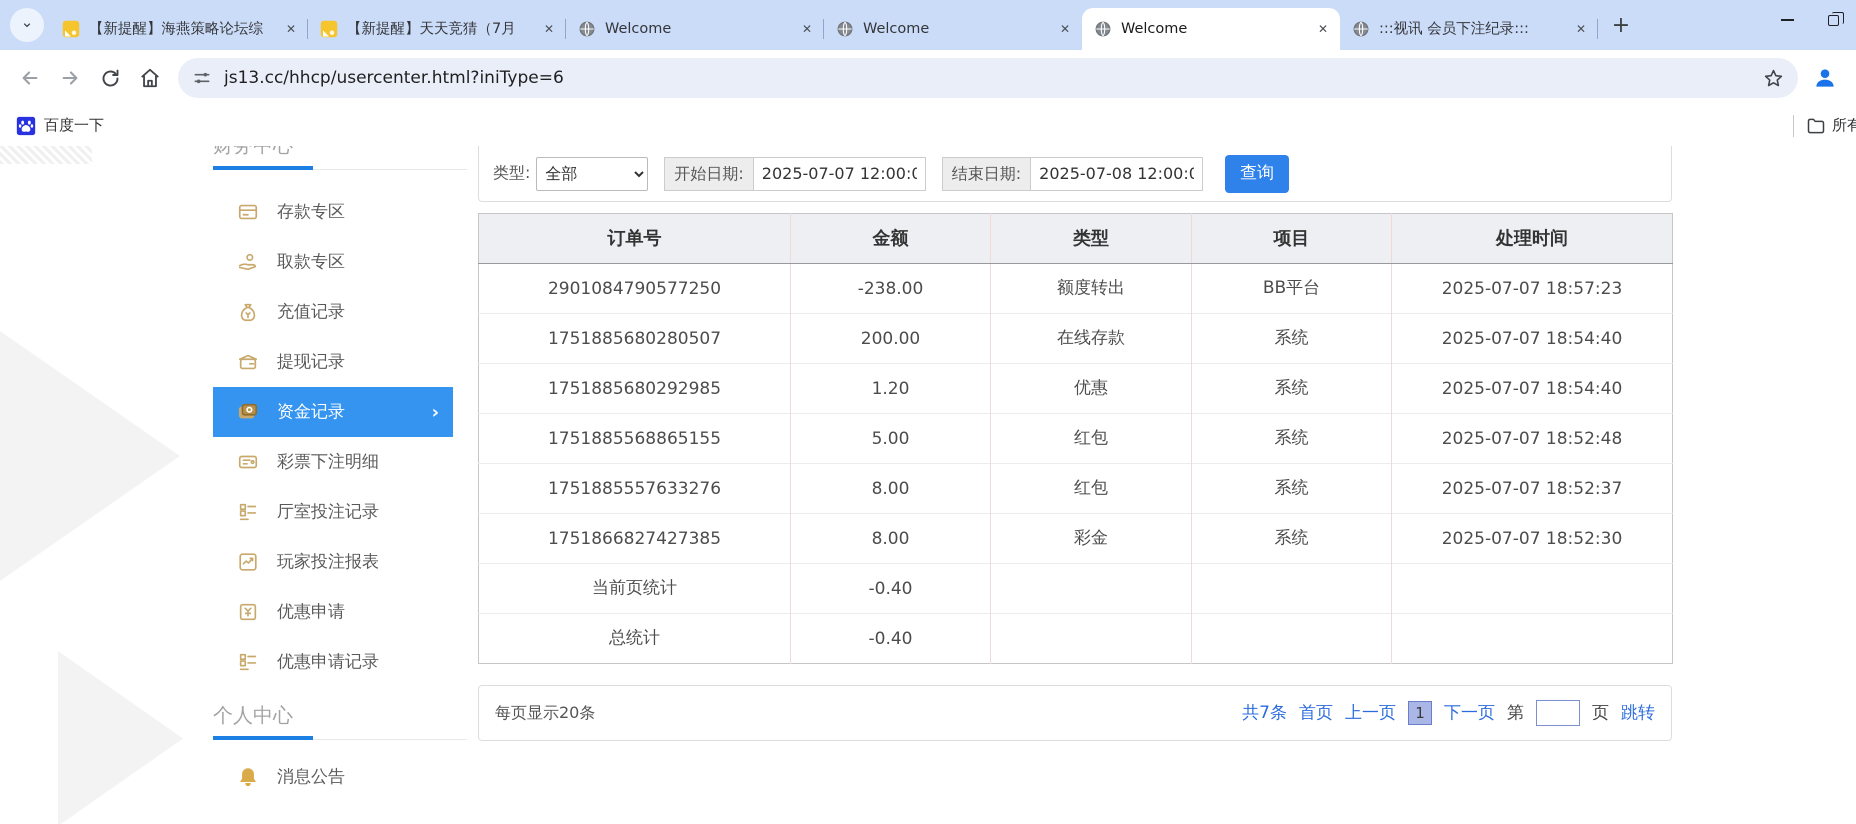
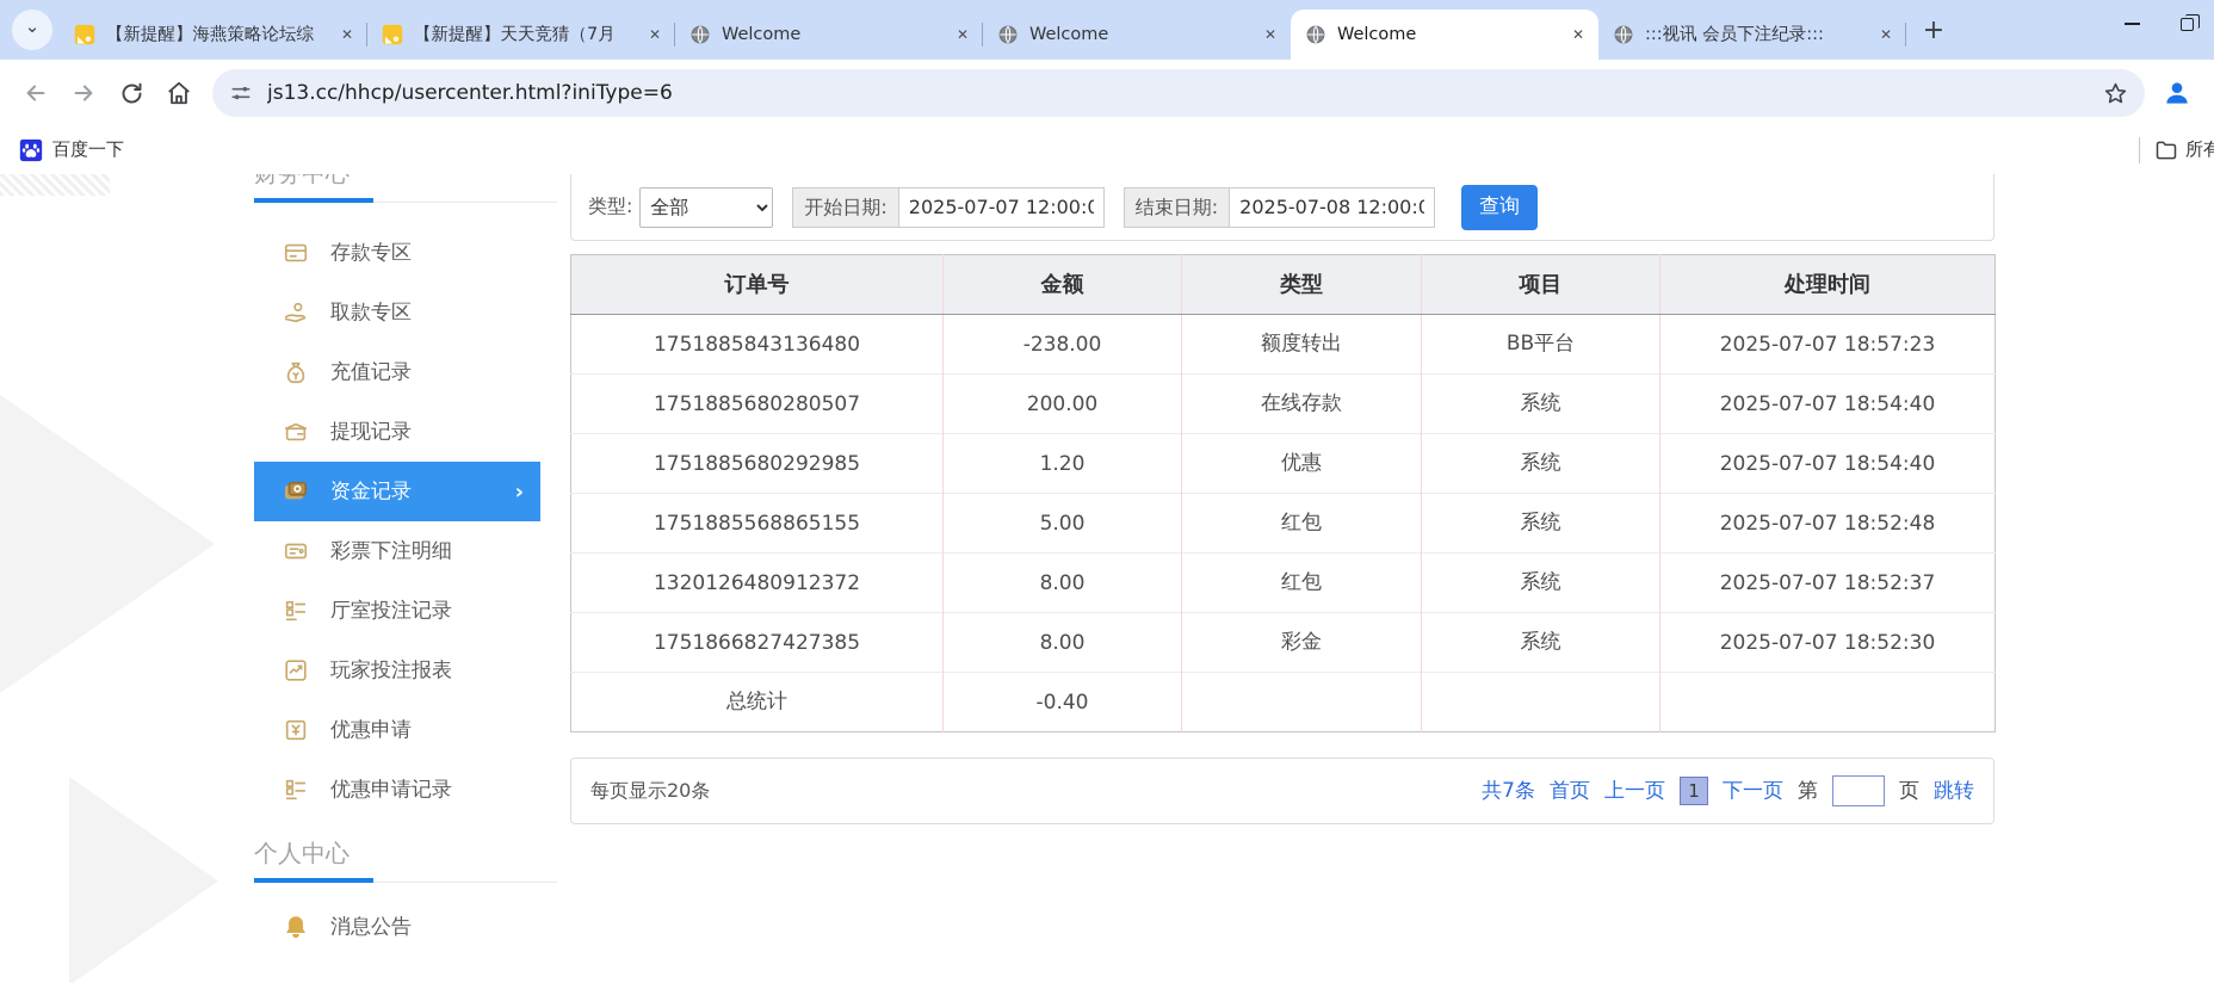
  【新提醒】海燕策略论坛综
  【新提醒】天天竞猜（7月
  Welcome
  Welcome
  Welcome
  :::视讯 会员下注纪录:::
  js13.cc/hhcp/usercenter.html?iniType=6
  百度一下
  存款专区
  取款专区
  充值记录
  提现记录
  资金记录
  彩票下注明细
  厅室投注记录
  玩家投注报表
  优惠申请
  优惠申请记录
  个人中心
  消息公告
  类型:
  全部
  开始日期:
  2025-07-07 12:00:0
  结束日期:
  2025-07-08 12:00:0
  查询
  订单号	金额	类型	项目	处理时间
- 2901084790577250	-238.00	额度转出	BB平台	2025-07-07 18:57:23
+ 1751885843136480	-238.00	额度转出	BB平台	2025-07-07 18:57:23
  1751885680280507	200.00	在线存款	系统	2025-07-07 18:54:40
  1751885680292985	1.20	优惠	系统	2025-07-07 18:54:40
  1751885568865155	5.00	红包	系统	2025-07-07 18:52:48
- 1751885557633276	8.00	红包	系统	2025-07-07 18:52:37
+ 1320126480912372	8.00	红包	系统	2025-07-07 18:52:37
  1751866827427385	8.00	彩金	系统	2025-07-07 18:52:30
- 当前页统计	-0.40
  总统计	-0.40
  每页显示20条
  共7条
  首页
  上一页
  1
  下一页
  第
  页
  跳转
